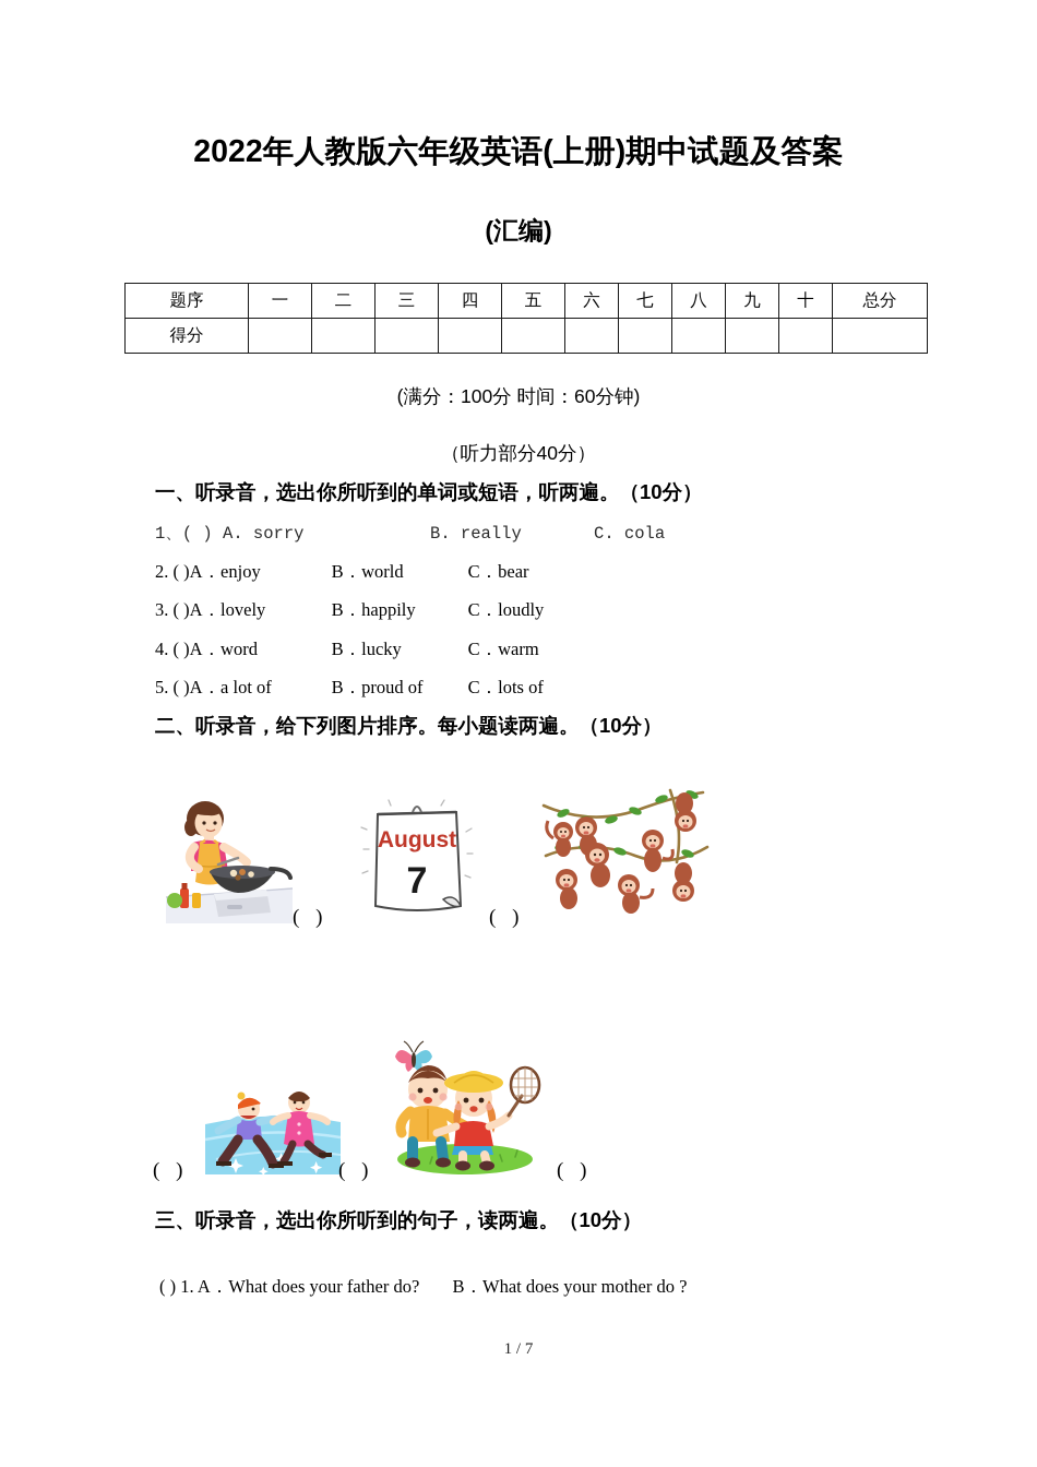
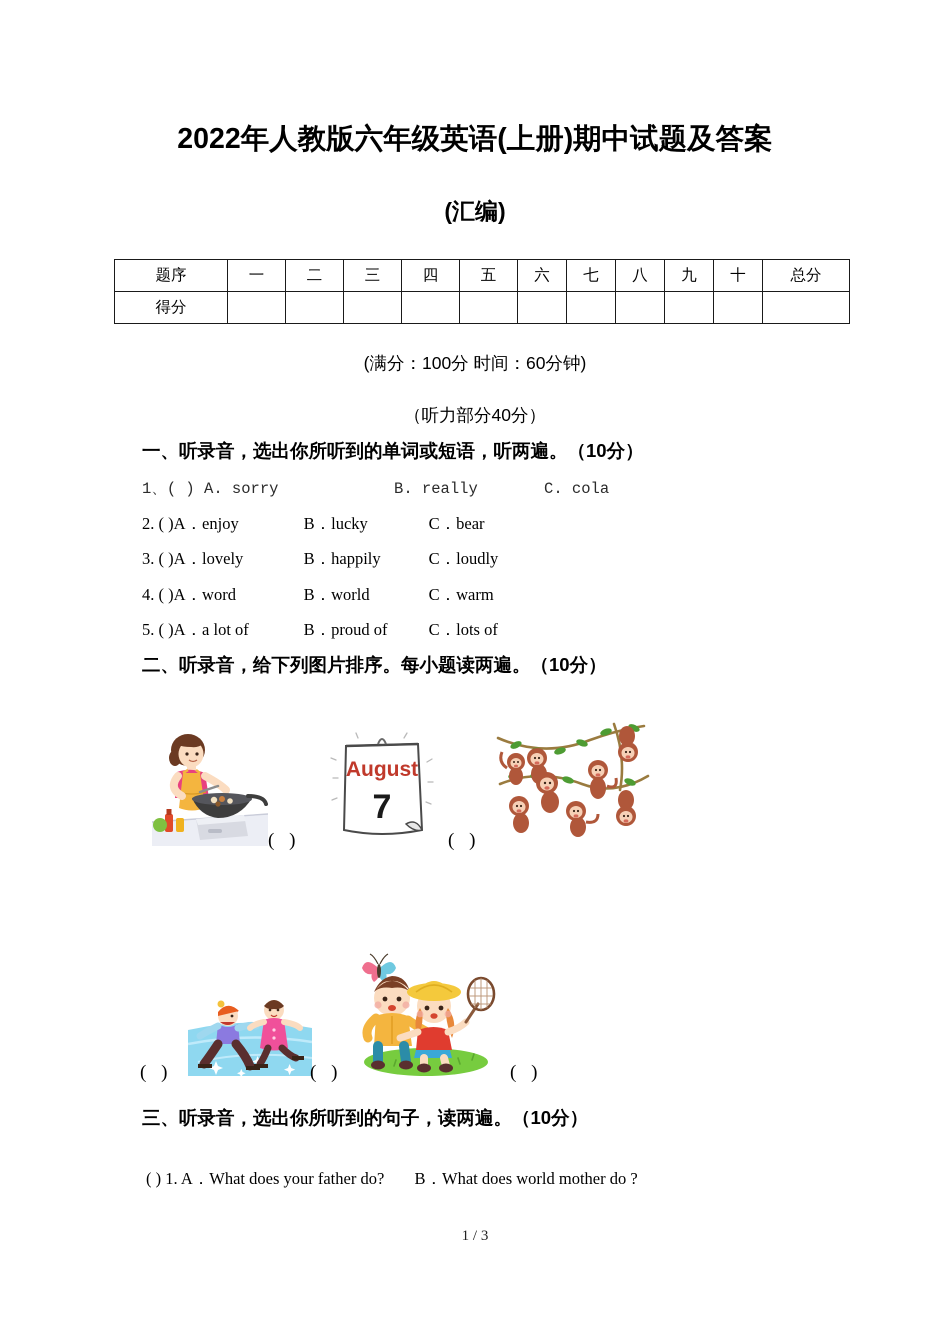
  2022年人教版六年级英语(上册)期中试题及答案
  (汇编)
  题序	一	二	三	四	五	六	七	八	九	十	总分
  得分
  (满分：100分 时间：60分钟)
  （听力部分40分）
  一、听录音，选出你所听到的单词或短语，听两遍。（10分）
  1、( ) A. sorry B. really C. cola
- 2. ( )A．enjoy B．world C．bear
+ 2. ( )A．enjoy B．lucky C．bear
  3. ( )A．lovely B．happily C．loudly
- 4. ( )A．word B．lucky C．warm
+ 4. ( )A．word B．world C．warm
  5. ( )A．a lot of B．proud of C．lots of
  二、听录音，给下列图片排序。每小题读两遍。（10分）
  ( )
  August
  7
  ( )
  ( )
  ( )
  ( )
  三、听录音，选出你所听到的句子，读两遍。（10分）
- ( ) 1. A．What does your father do? B．What does your mother do ?
+ ( ) 1. A．What does your father do? B．What does world mother do ?
- 1 / 7
+ 1 / 3
